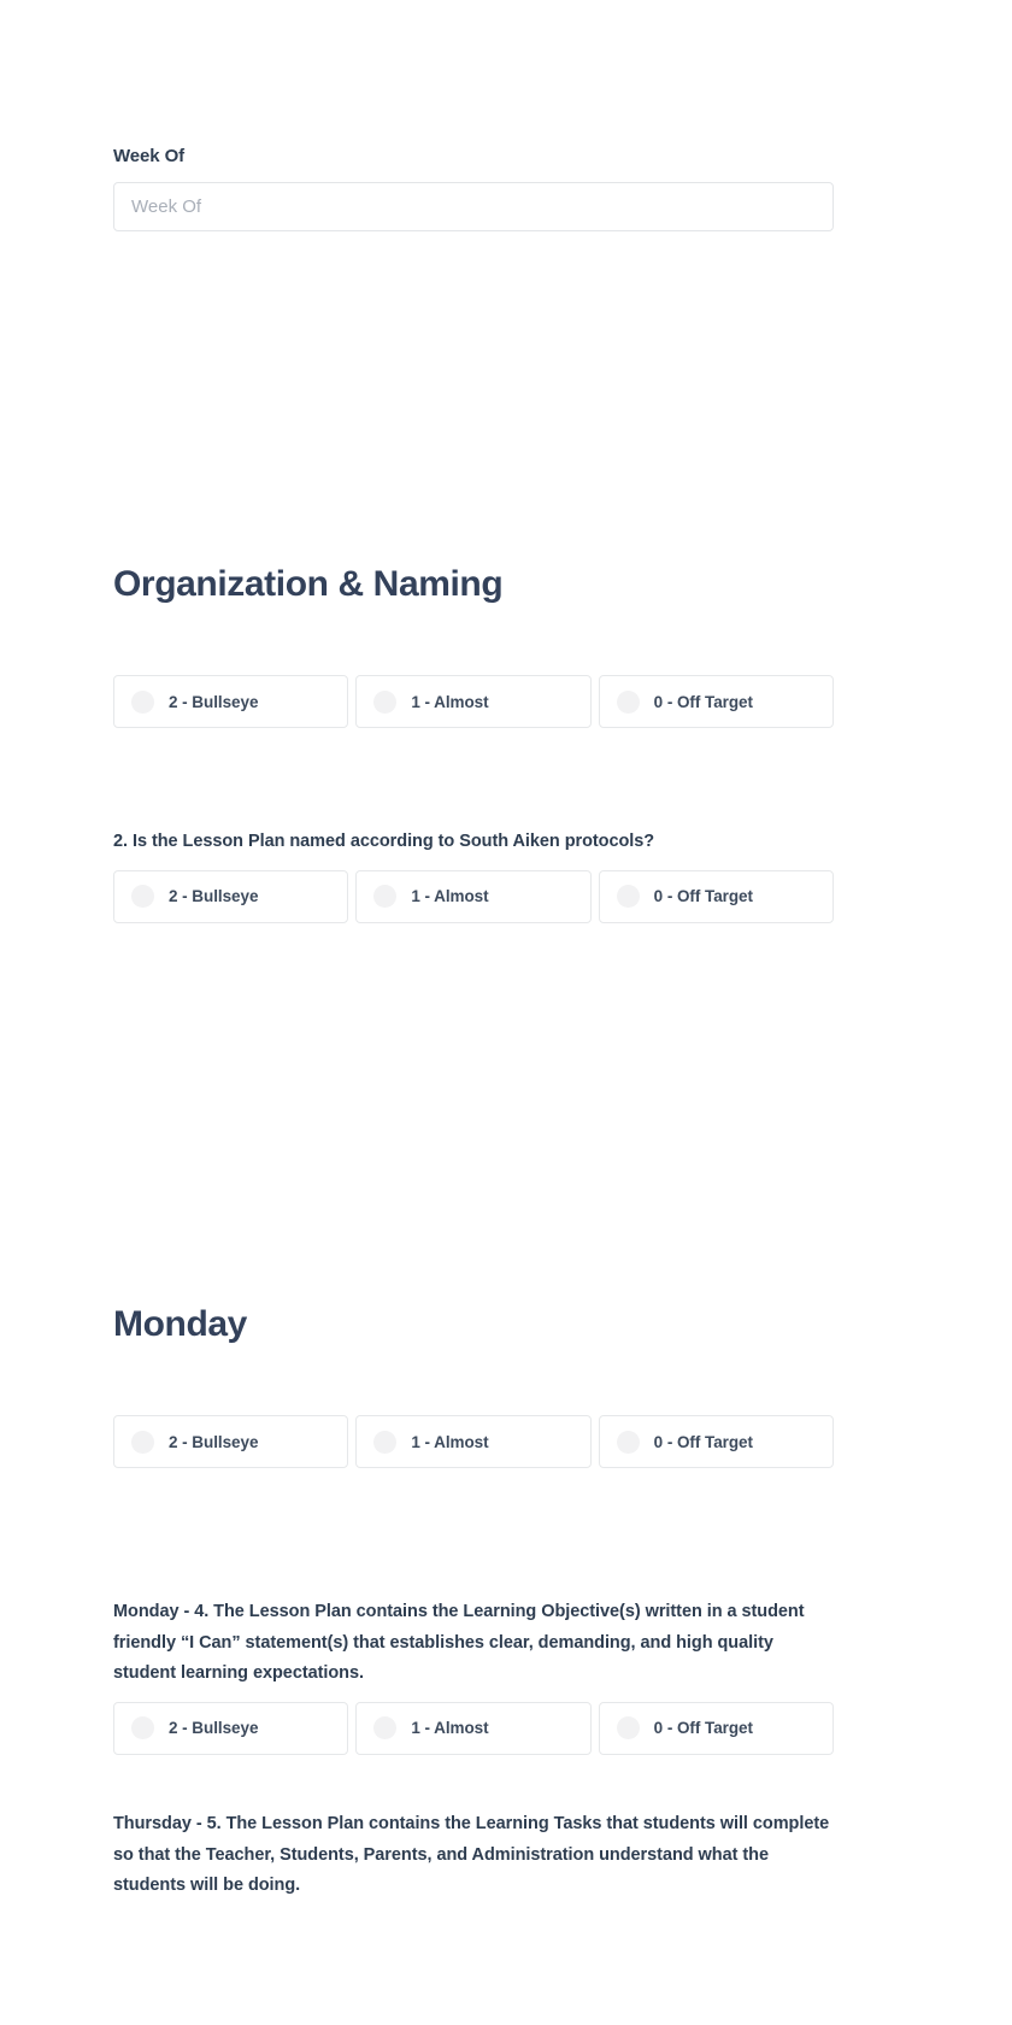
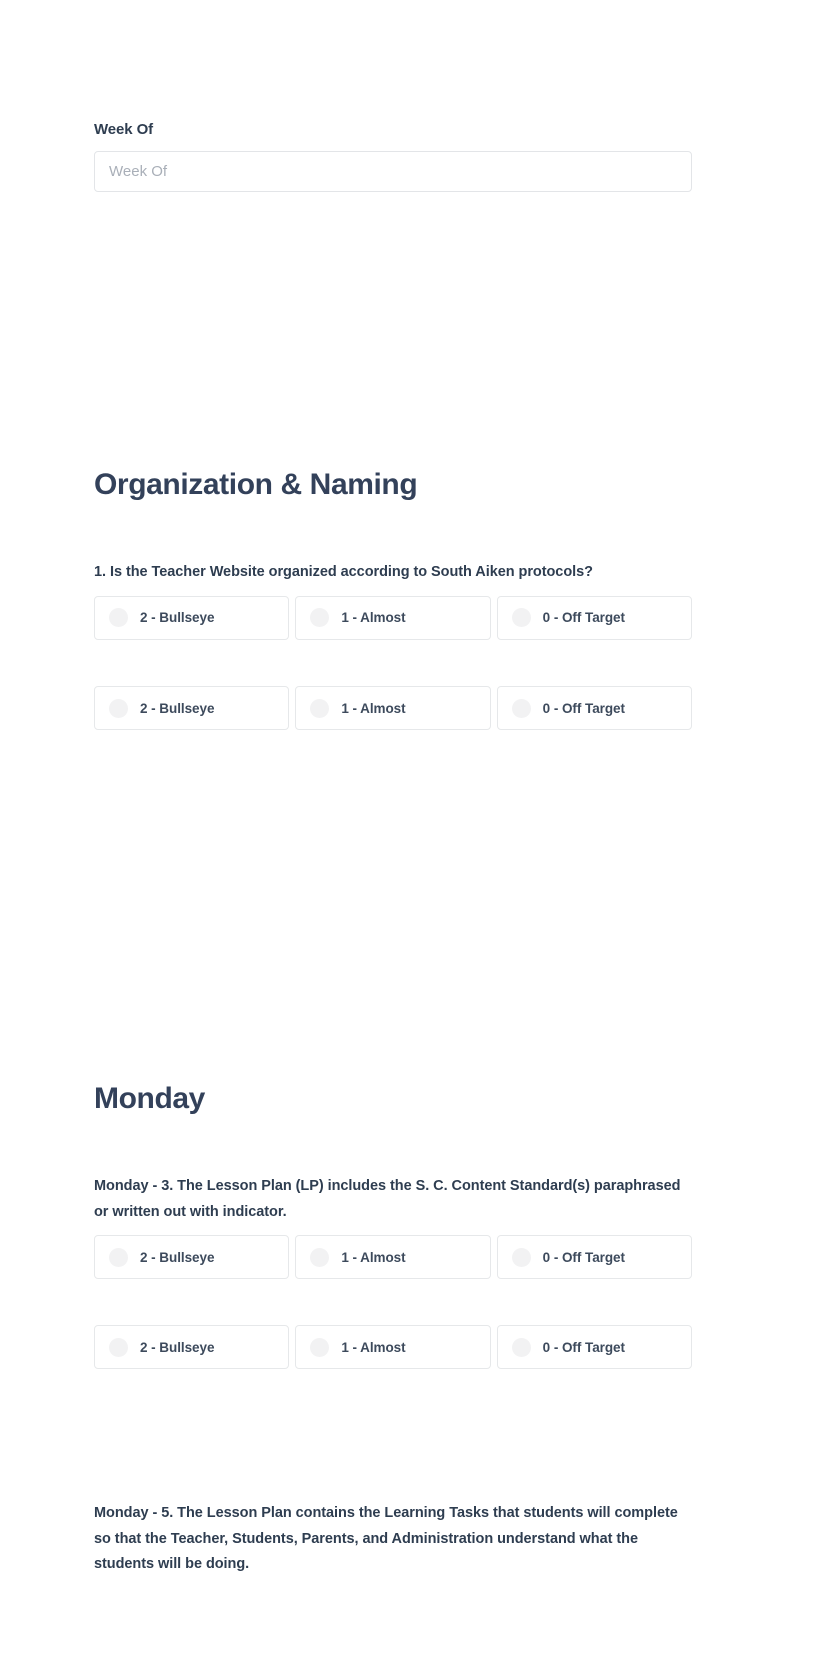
  Week Of
  Week Of
  Organization & Naming
+ 1. Is the Teacher Website organized according to South Aiken protocols?
  2 - Bullseye
  1 - Almost
  0 - Off Target
- 2. Is the Lesson Plan named according to South Aiken protocols?
  2 - Bullseye
  1 - Almost
  0 - Off Target
  Monday
+ Monday - 3. The Lesson Plan (LP) includes the S. C. Content Standard(s) paraphrased or written out with indicator.
  2 - Bullseye
  1 - Almost
  0 - Off Target
- Monday - 4. The Lesson Plan contains the Learning Objective(s) written in a student friendly “I Can” statement(s) that establishes clear, demanding, and high quality student learning expectations.
  2 - Bullseye
  1 - Almost
  0 - Off Target
- Thursday - 5. The Lesson Plan contains the Learning Tasks that students will complete so that the Teacher, Students, Parents, and Administration understand what the students will be doing.
+ Monday - 5. The Lesson Plan contains the Learning Tasks that students will complete so that the Teacher, Students, Parents, and Administration understand what the students will be doing.
